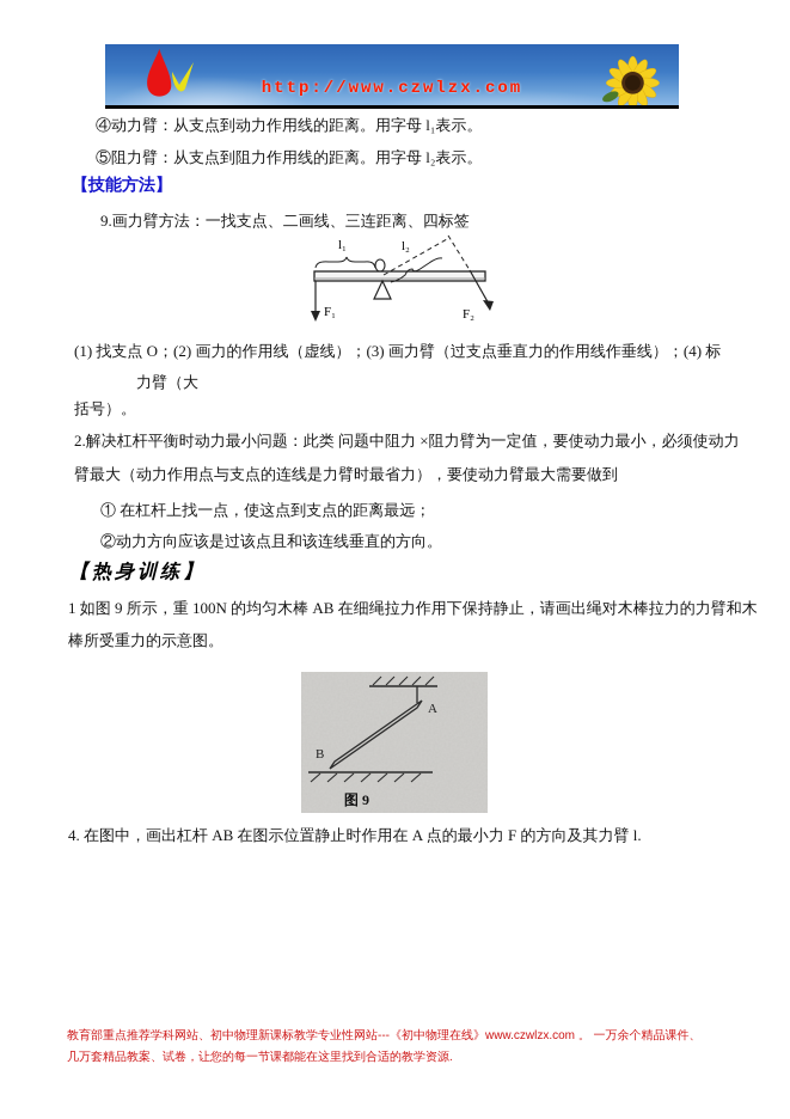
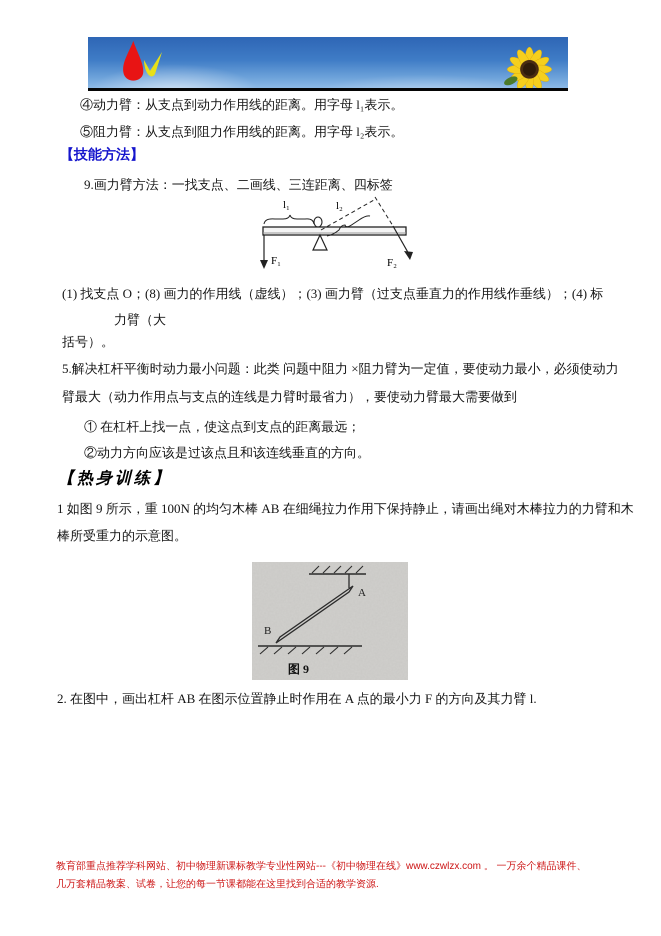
- http://www.czwlzx.com
  ④动力臂：从支点到动力作用线的距离。用字母 l₁表示。
  ⑤阻力臂：从支点到阻力作用线的距离。用字母 l₂表示。
  【技能方法】
  9.画力臂方法：一找支点、二画线、三连距离、四标签
  l₁
  l₂
  F₂
  F₁
- (1) 找支点 O；(2) 画力的作用线（虚线）；(3) 画力臂（过支点垂直力的作用线作垂线）；(4) 标
+ (1) 找支点 O；(8) 画力的作用线（虚线）；(3) 画力臂（过支点垂直力的作用线作垂线）；(4) 标
  力臂（大
  括号）。
- 2.解决杠杆平衡时动力最小问题：此类 问题中阻力 ×阻力臂为一定值，要使动力最小，必须使动力
+ 5.解决杠杆平衡时动力最小问题：此类 问题中阻力 ×阻力臂为一定值，要使动力最小，必须使动力
  臂最大（动力作用点与支点的连线是力臂时最省力），要使动力臂最大需要做到
  ① 在杠杆上找一点，使这点到支点的距离最远；
  ②动力方向应该是过该点且和该连线垂直的方向。
  【热身训练】
  1 如图 9 所示，重 100N 的均匀木棒 AB 在细绳拉力作用下保持静止，请画出绳对木棒拉力的力臂和木
  棒所受重力的示意图。
  A
  B
  图 9
- 4. 在图中，画出杠杆 AB 在图示位置静止时作用在 A 点的最小力 F 的方向及其力臂 l.
+ 2. 在图中，画出杠杆 AB 在图示位置静止时作用在 A 点的最小力 F 的方向及其力臂 l.
  教育部重点推荐学科网站、初中物理新课标教学专业性网站---《初中物理在线》www.czwlzx.com 。 一万余个精品课件、
  几万套精品教案、试卷，让您的每一节课都能在这里找到合适的教学资源.
